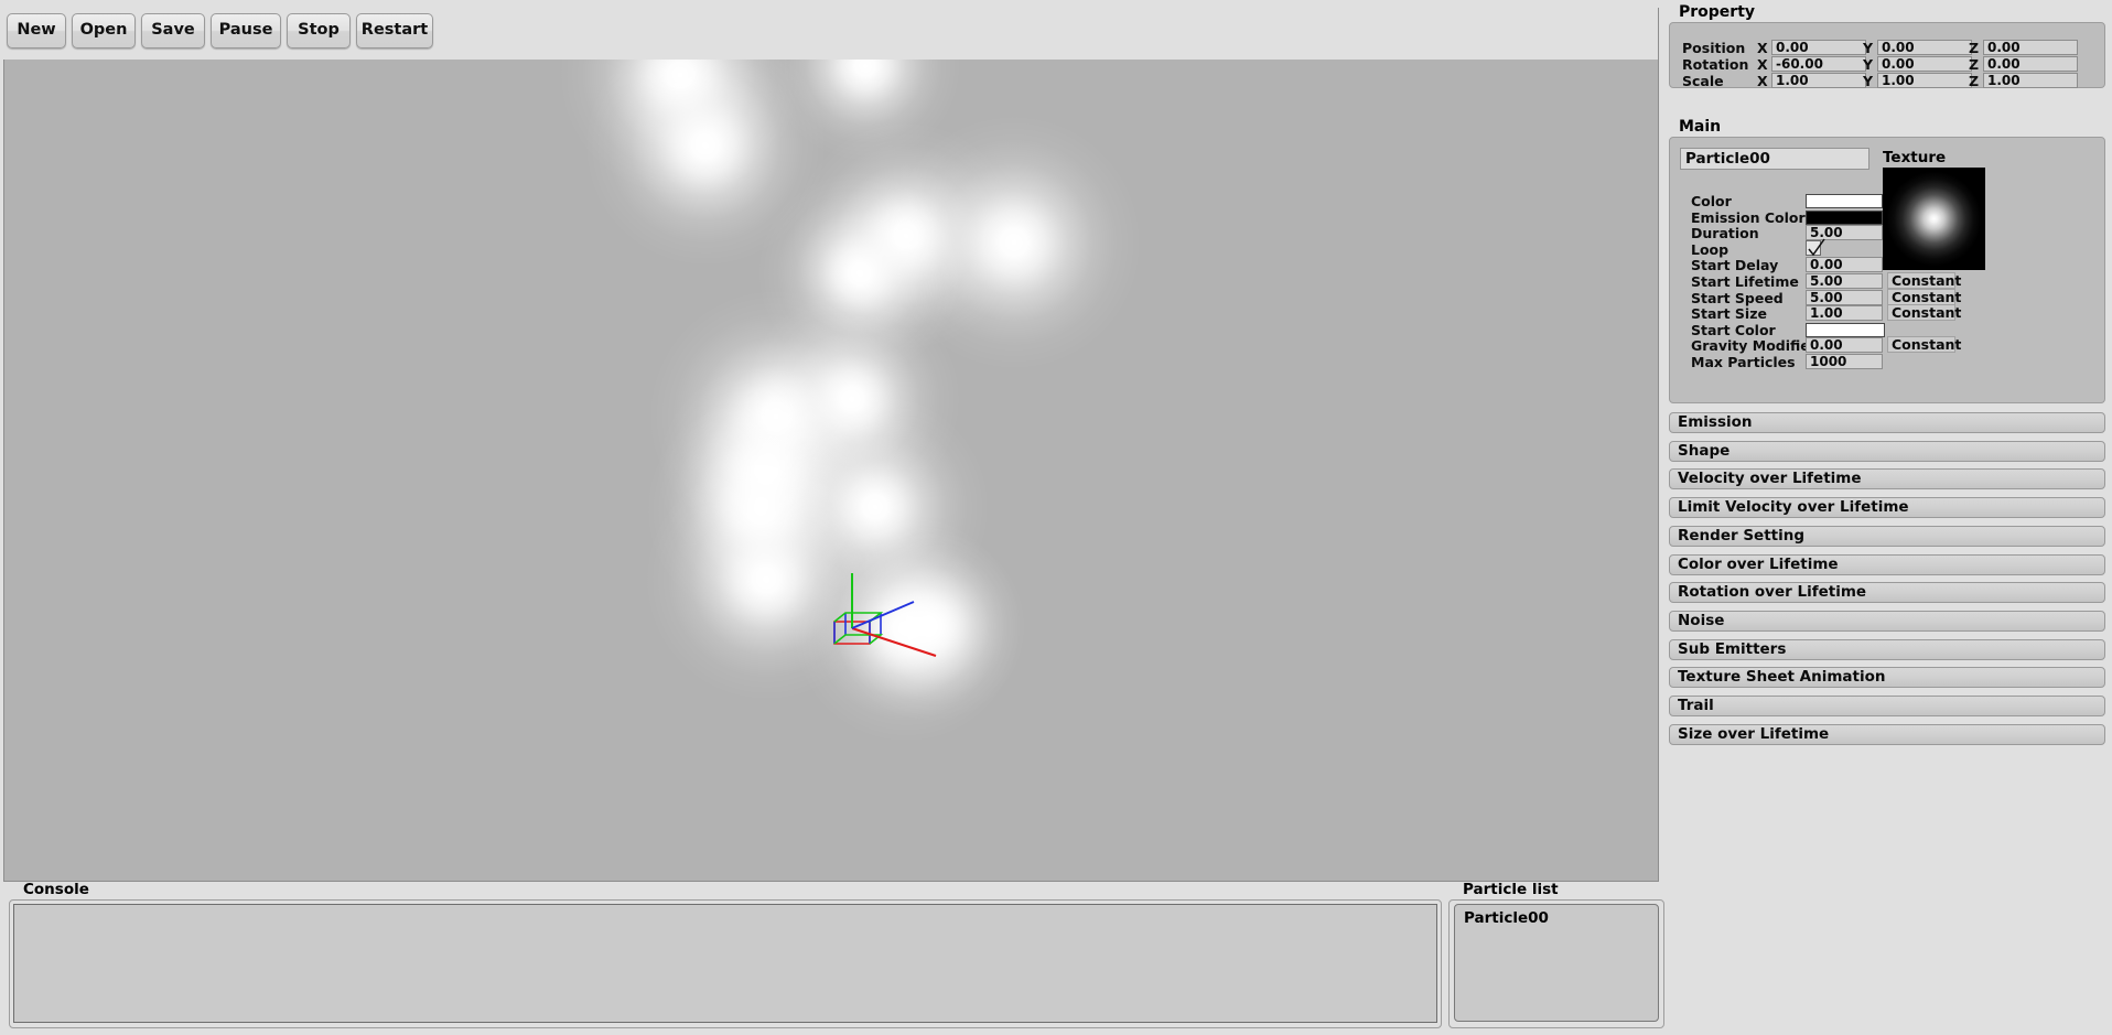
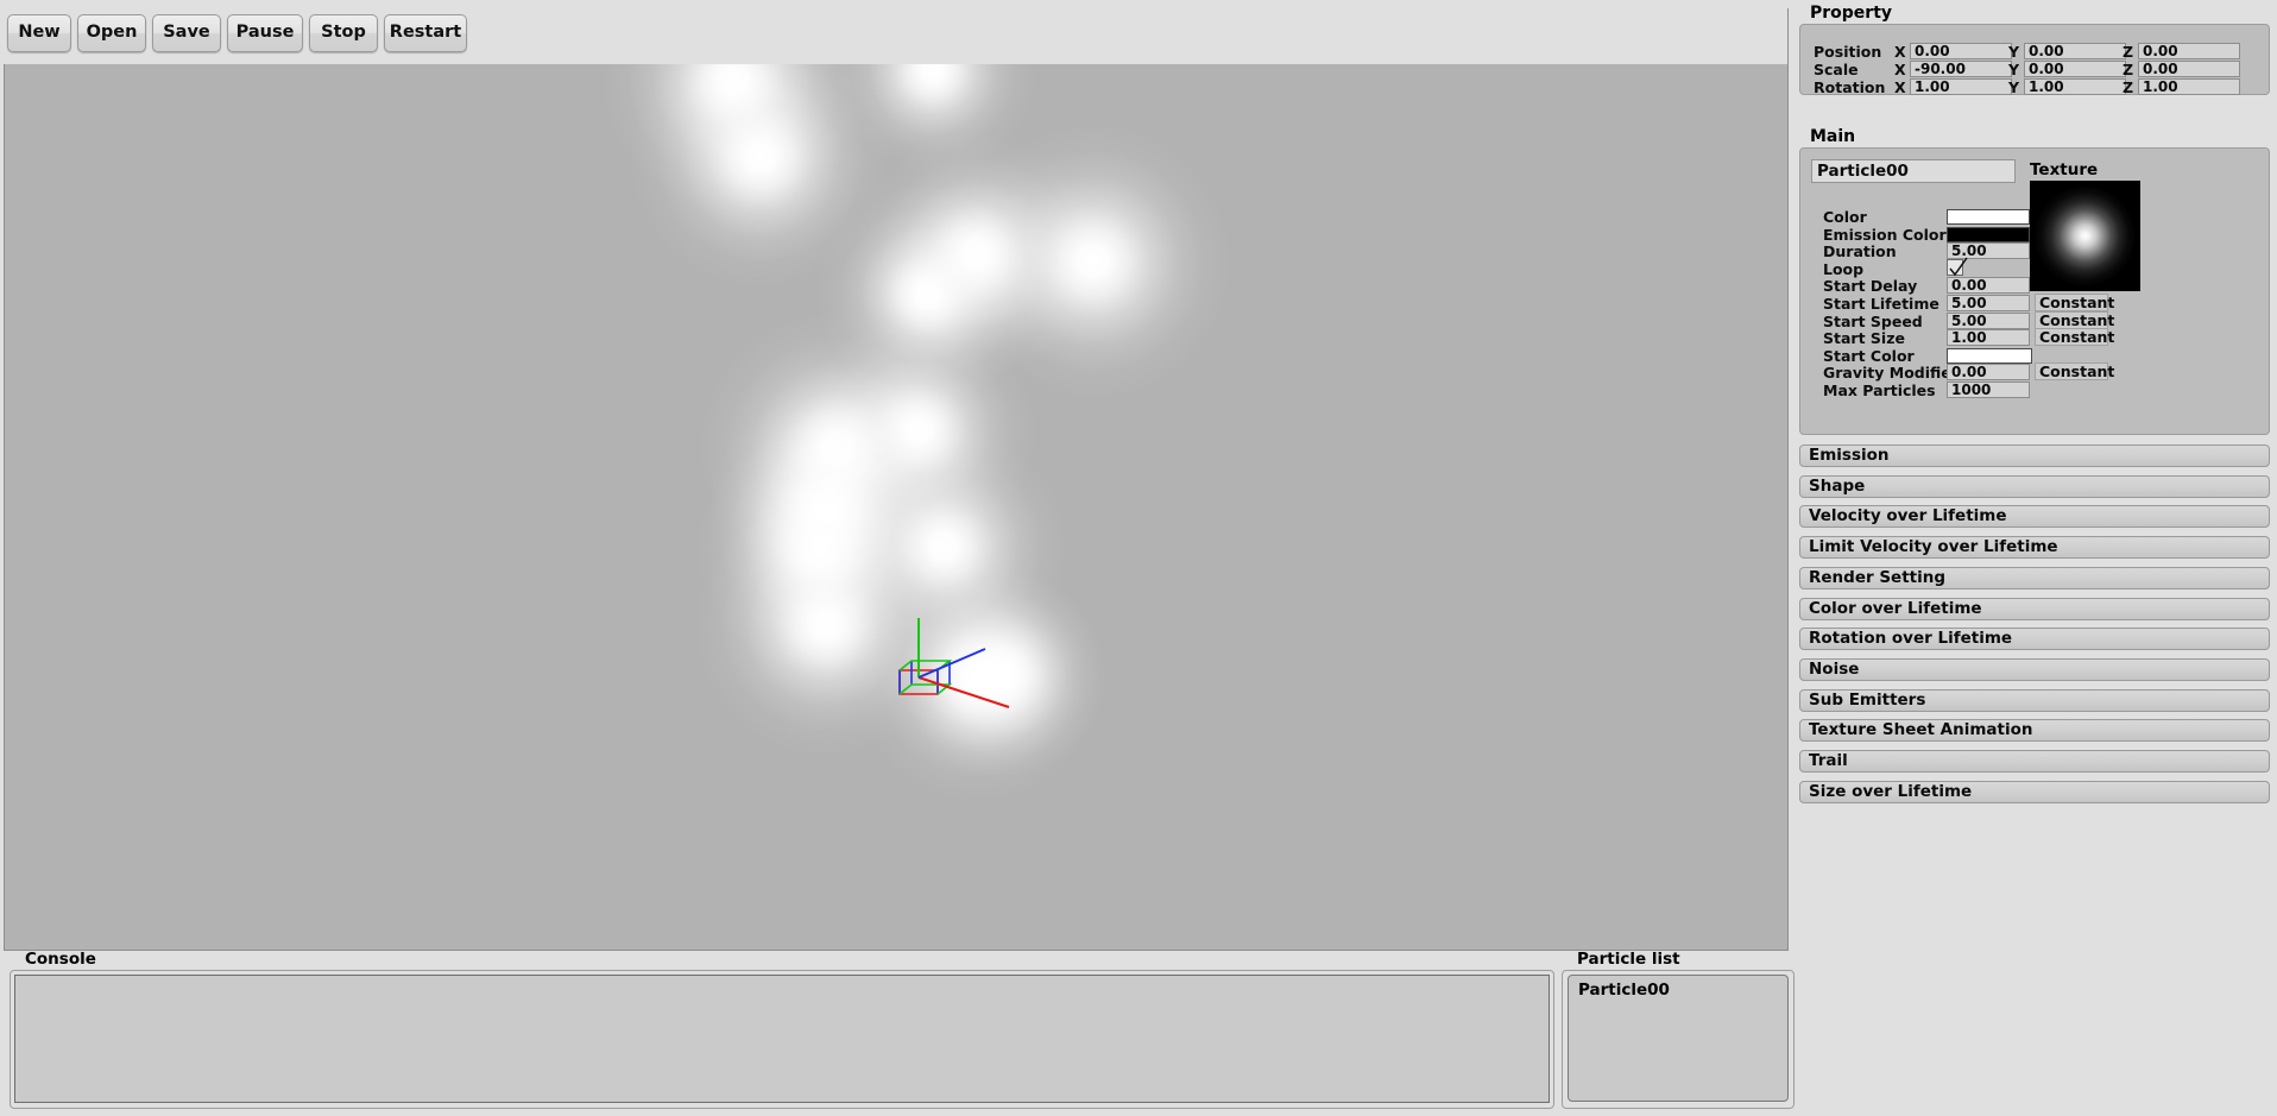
  New
  Open
  Save
  Pause
  Stop
  Restart
  Console
  Particle list
  Particle00
  Property
  Position
  X
  0.00
  Y
  0.00
  Z
  0.00
- Rotation
+ Scale
  X
- -60.00
+ -90.00
  Y
  0.00
  Z
  0.00
- Scale
+ Rotation
  X
  1.00
  Y
  1.00
  Z
  1.00
  Main
  Particle00
  Texture
  Color
  Emission Color
  Duration
  5.00
  Loop
  Start Delay
  0.00
  Start Lifetime
  5.00
  Constant
  Start Speed
  5.00
  Constant
  Start Size
  1.00
  Constant
  Start Color
  Gravity Modifi
  0.00
  Constant
  Max Particles
  1000
  Emission
  Shape
  Velocity over Lifetime
  Limit Velocity over Lifetime
  Render Setting
  Color over Lifetime
  Rotation over Lifetime
  Noise
  Sub Emitters
  Texture Sheet Animation
  Trail
  Size over Lifetime
